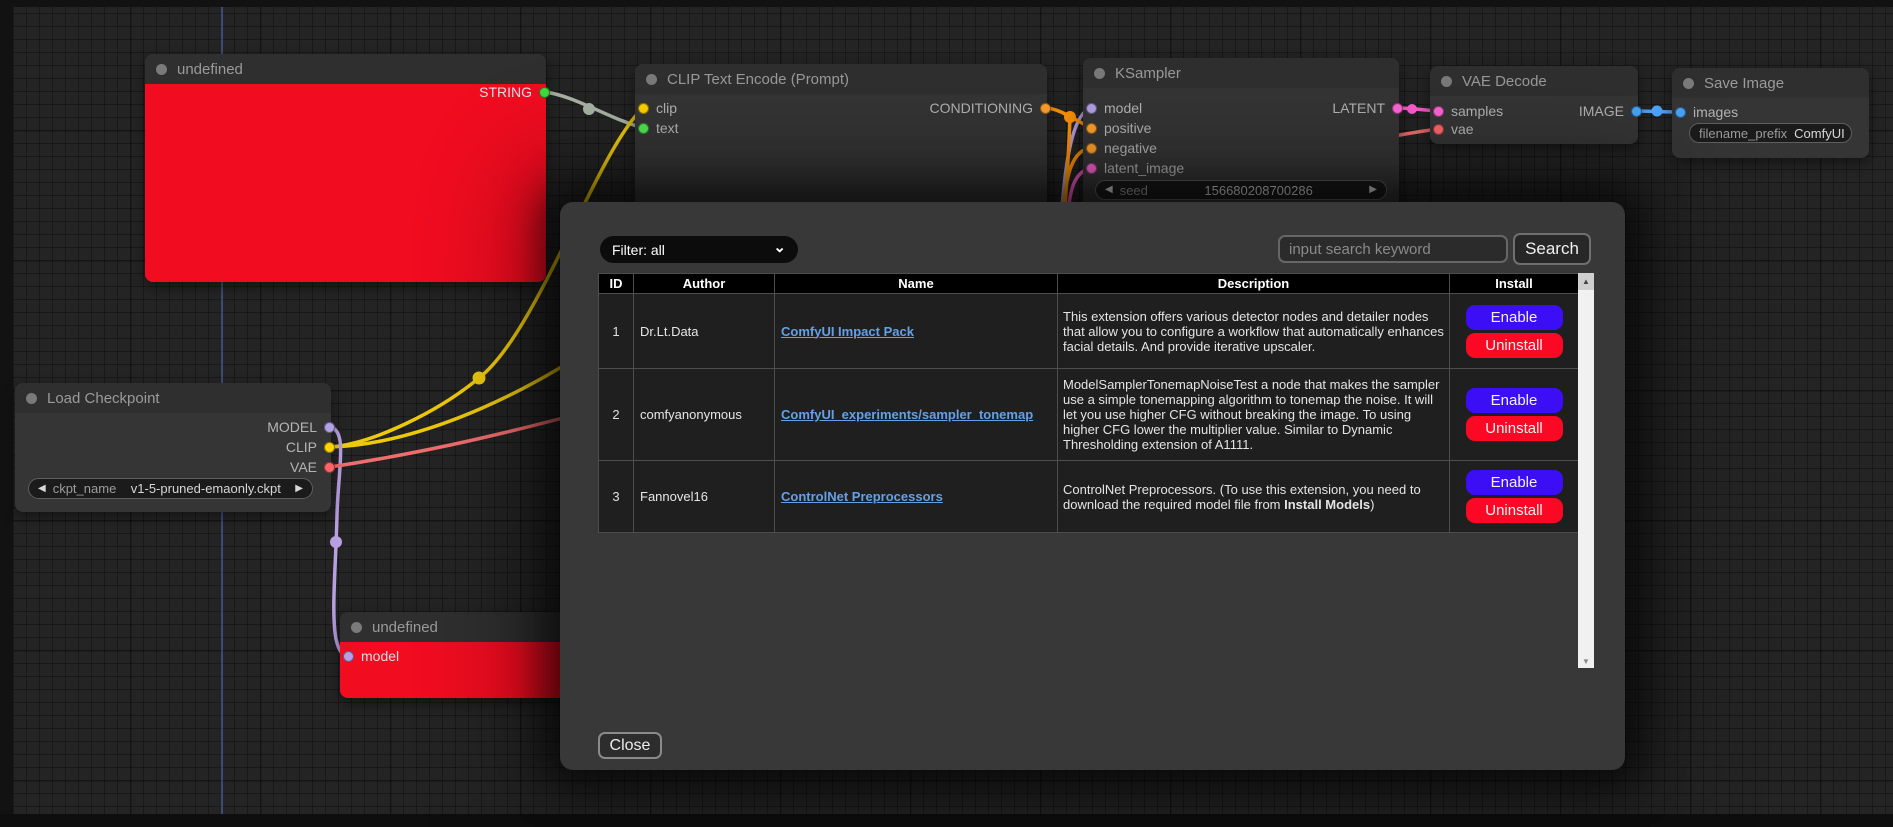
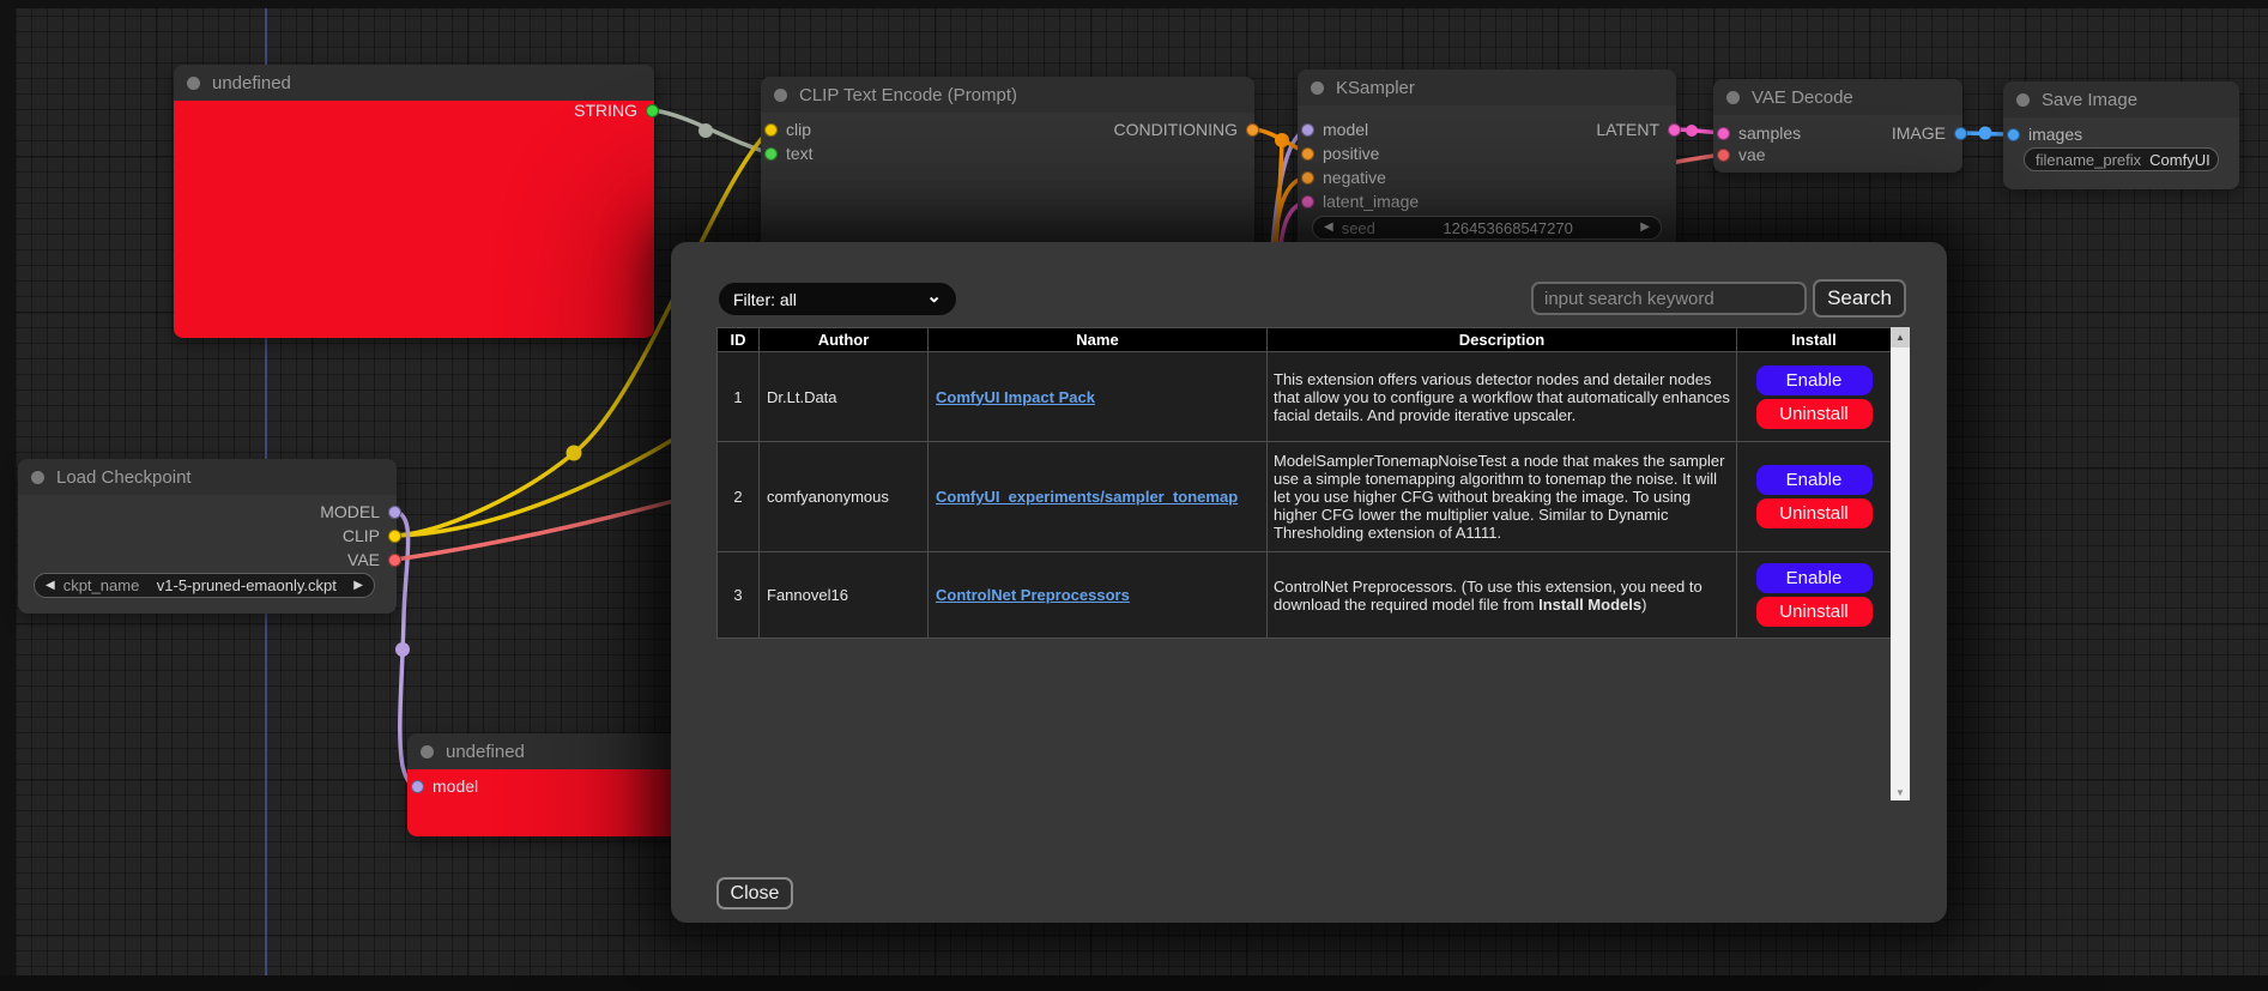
  undefined
  STRING
  CLIP Text Encode (Prompt)
  clip
  text
  CONDITIONING
  KSampler
  model
  positive
  negative
  latent_image
  LATENT
  ◀
  seed
- 156680208700286
+ 126453668547270
  ▶
  VAE Decode
  samples
  vae
  IMAGE
  Save Image
  images
  filename_prefix
  ComfyUI
  Load Checkpoint
  MODEL
  CLIP
  VAE
  ◀
  ckpt_name
  v1-5-pruned-emaonly.ckpt
  ▶
  undefined
  model
  Filter: all
  ⌄
  input search keyword
  Search
  ID	Author	Name	Description	Install
  1	Dr.Lt.Data	ComfyUI Impact Pack	This extension offers various detector nodes and detailer nodes that allow you to configure a workflow that automatically enhances facial details. And provide iterative upscaler.	Enable Uninstall
  2	comfyanonymous	ComfyUI_experiments/sampler_tonemap	ModelSamplerTonemapNoiseTest a node that makes the sampler use a simple tonemapping algorithm to tonemap the noise. It will let you use higher CFG without breaking the image. To using higher CFG lower the multiplier value. Similar to Dynamic Thresholding extension of A1111.	Enable Uninstall
  3	Fannovel16	ControlNet Preprocessors	ControlNet Preprocessors. (To use this extension, you need to download the required model file from Install Models)	Enable Uninstall
  ▲
  ▼
  Close
